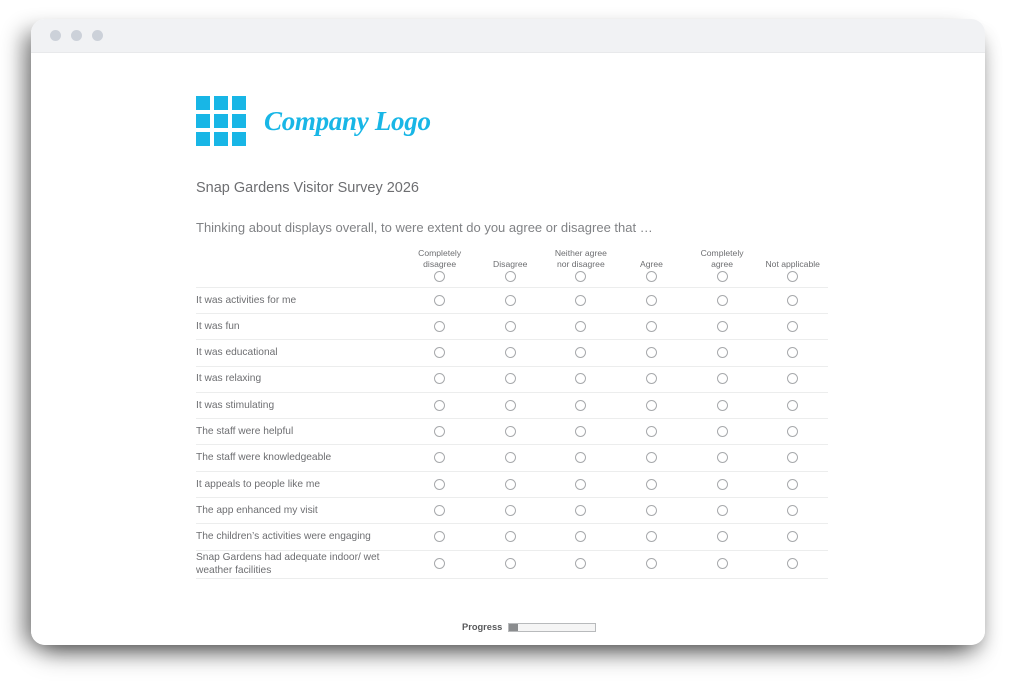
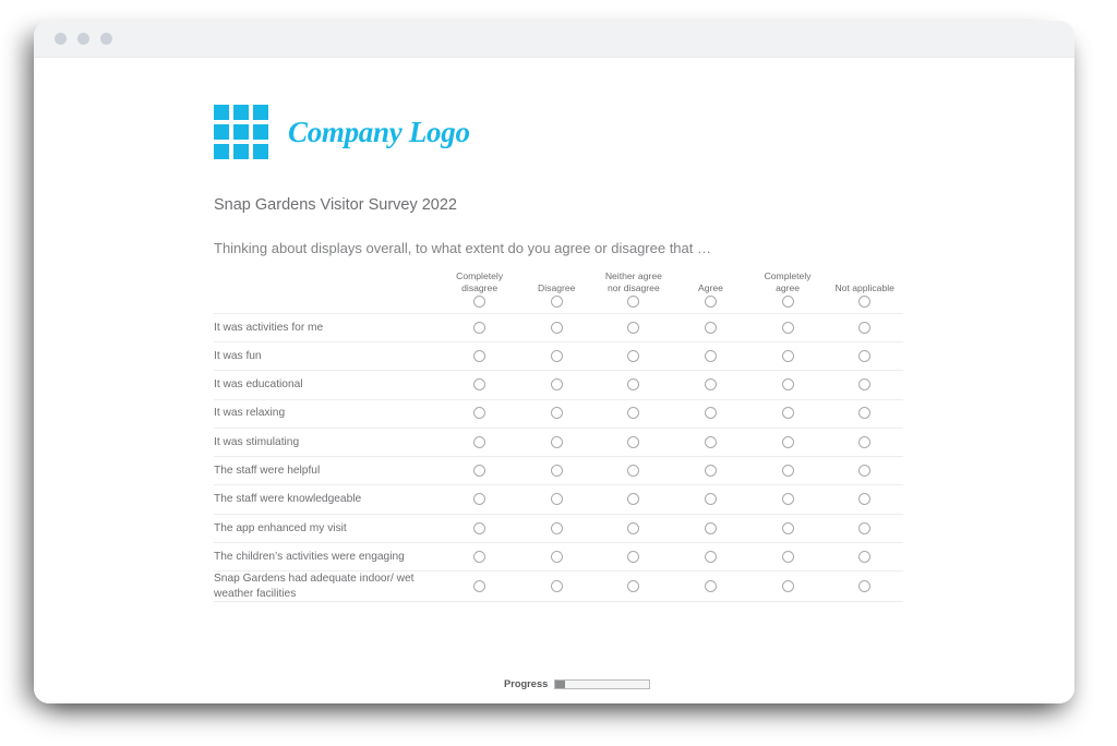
  Company Logo
- Snap Gardens Visitor Survey 2026
+ Snap Gardens Visitor Survey 2022
- Thinking about displays overall, to were extent do you agree or disagree that …
+ Thinking about displays overall, to what extent do you agree or disagree that …
  	Completely disagree	Disagree	Neither agree nor disagree	Agree	Completely agree	Not applicable
  It was activities for me
  It was fun
  It was educational
  It was relaxing
  It was stimulating
  The staff were helpful
  The staff were knowledgeable
- It appeals to people like me
  The app enhanced my visit
  The children’s activities were engaging
  Snap Gardens had adequate indoor/ wet weather facilities
  Progress
